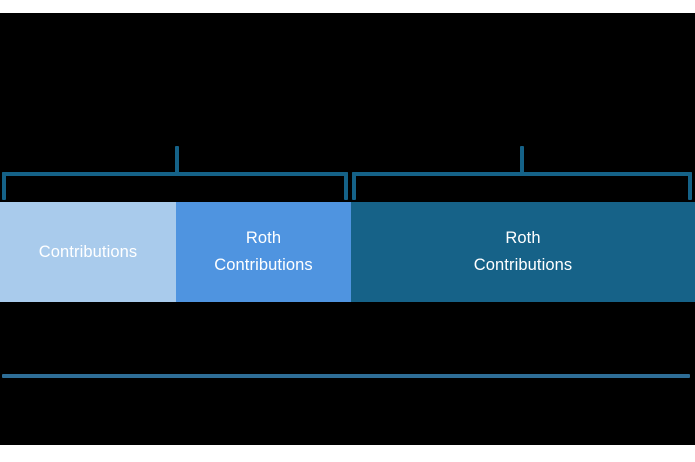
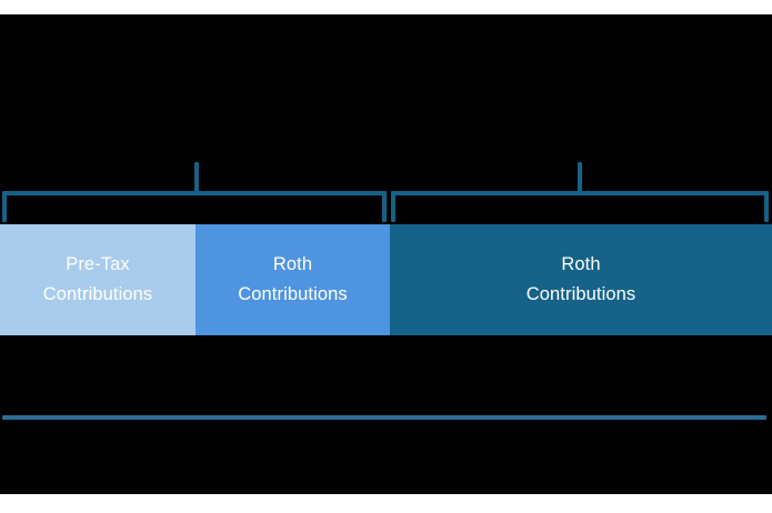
+ Pre-Tax
  Contributions
  Roth
  Contributions
  Roth
  Contributions
